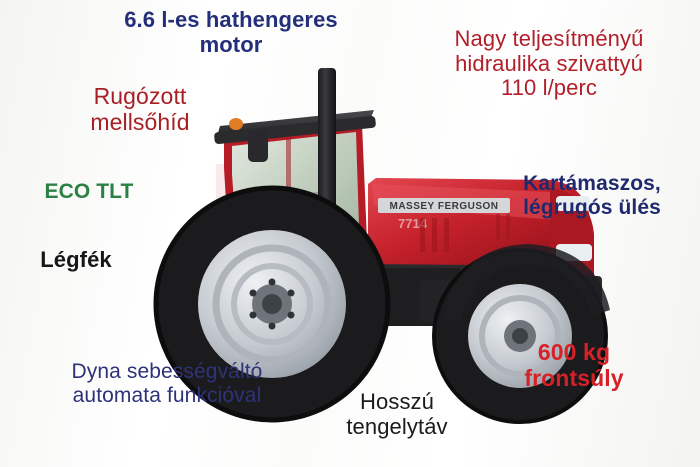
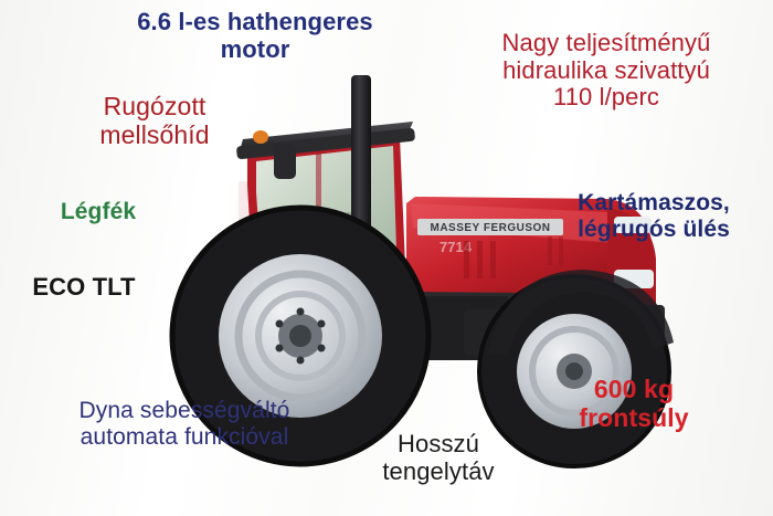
  MASSEY FERGUSON
  7714
  6.6 l-es hathengeres
  motor
  Rugózott
  mellsőhíd
  Nagy teljesítményű
  hidraulika szivattyú
  110 l/perc
- ECO TLT
+ Légfék
  Kartámaszos,
  légrugós ülés
- Légfék
+ ECO TLT
  Dyna sebességváltó
  automata funkcióval
  Hosszú
  tengelytáv
  600 kg
  frontsúly
